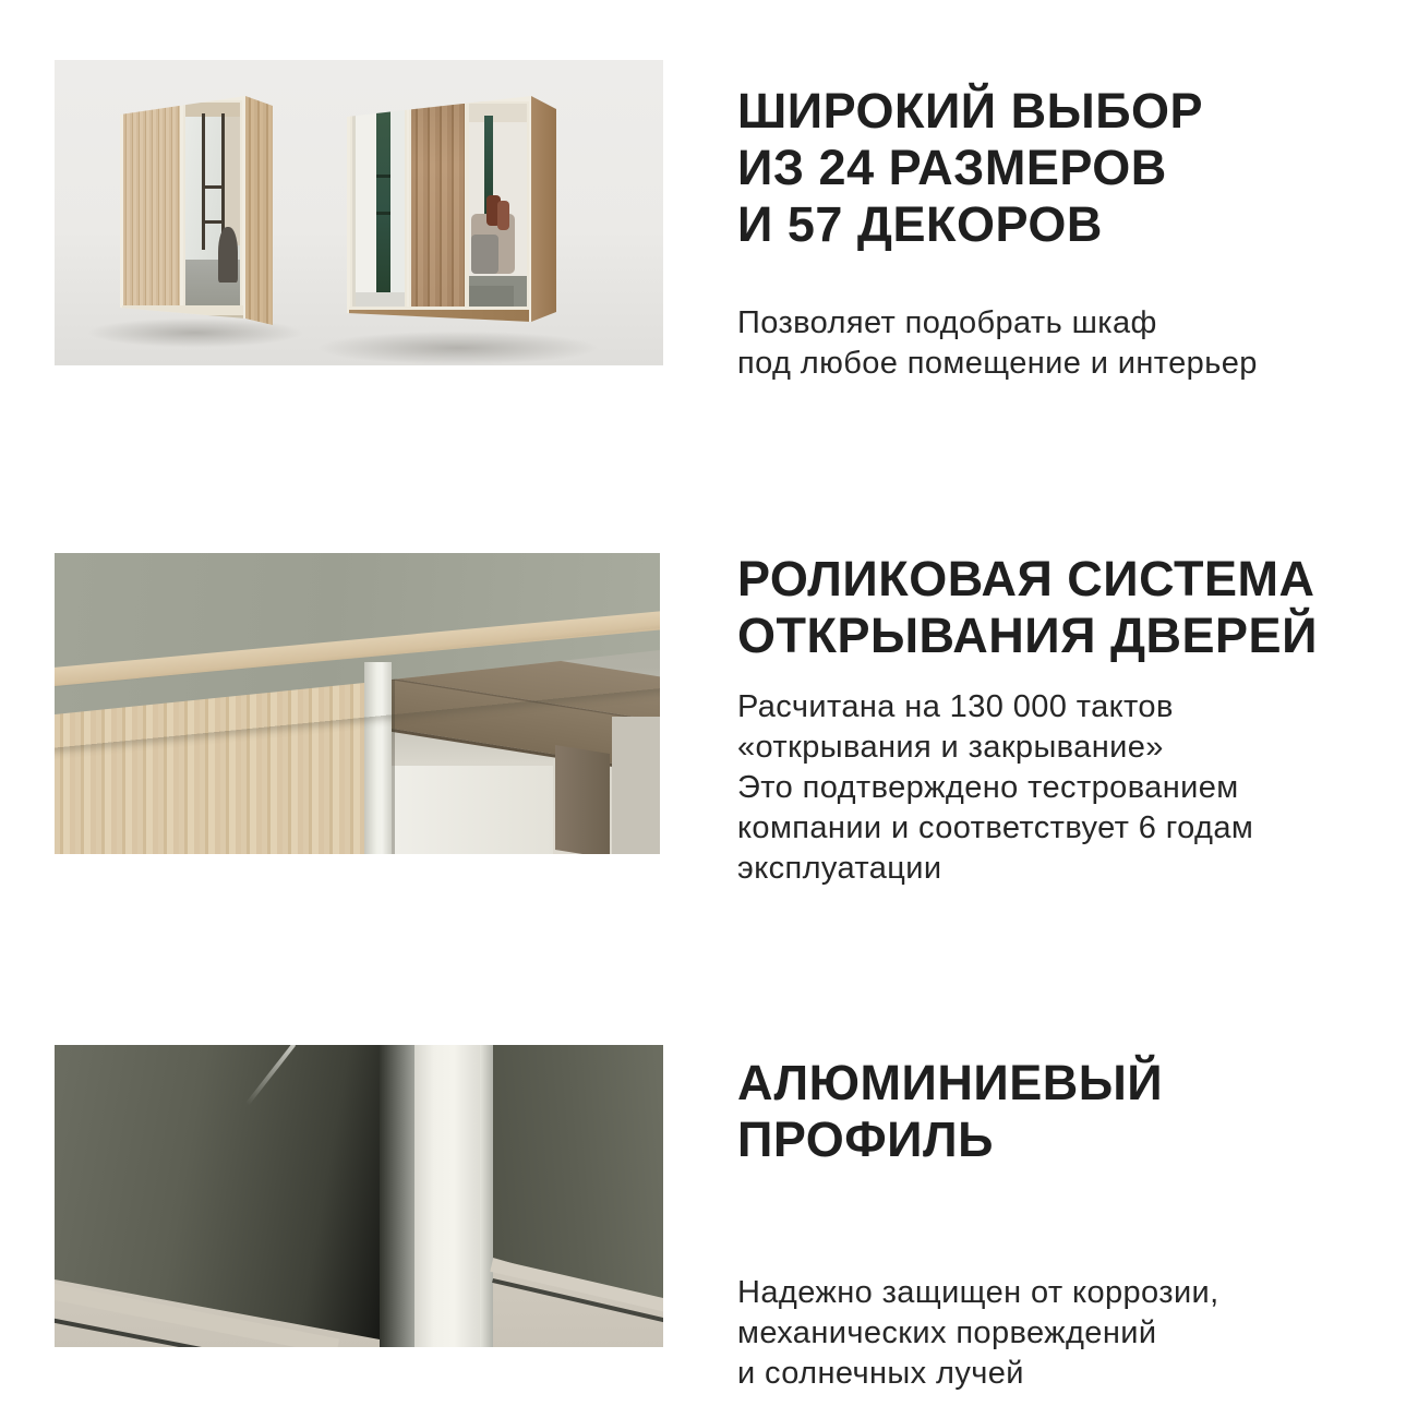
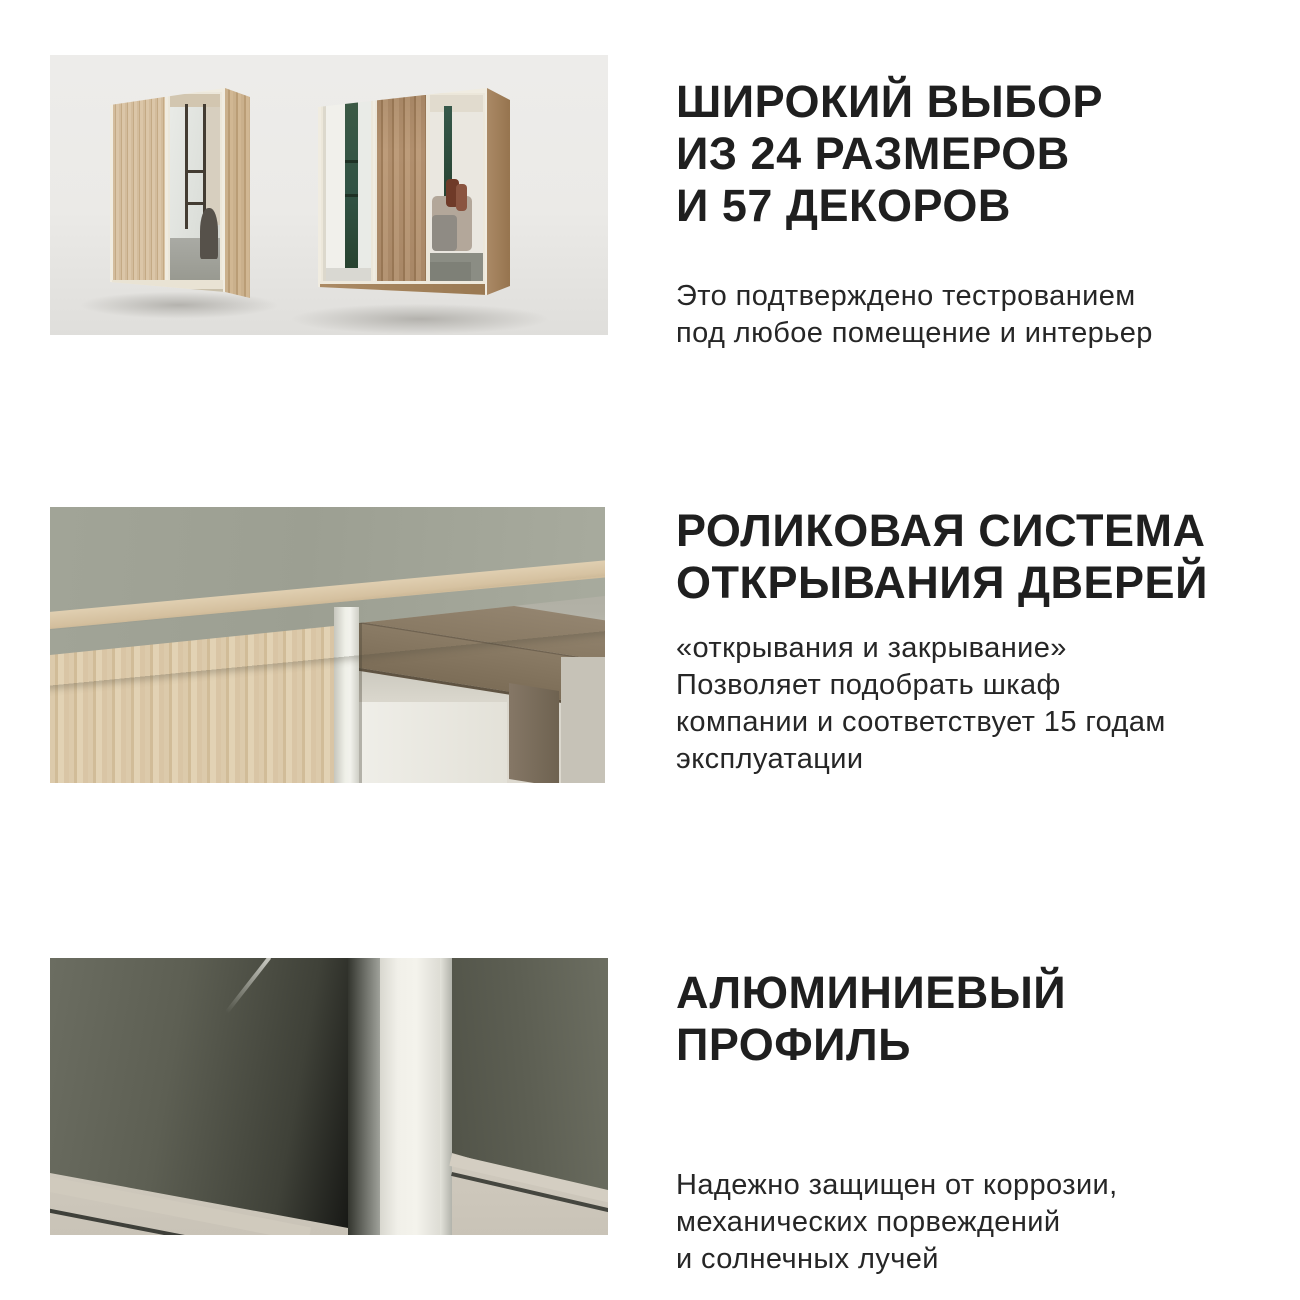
  ШИРОКИЙ ВЫБОР
  ИЗ 24 РАЗМЕРОВ
  И 57 ДЕКОРОВ
- Позволяет подобрать шкаф
+ Это подтверждено тестрованием
  под любое помещение и интерьер
  РОЛИКОВАЯ СИСТЕМА
  ОТКРЫВАНИЯ ДВЕРЕЙ
- Расчитана на 130 000 тактов
  «открывания и закрывание»
- Это подтверждено тестрованием
+ Позволяет подобрать шкаф
- компании и соответствует 6 годам
+ компании и соответствует 15 годам
  эксплуатации
  АЛЮМИНИЕВЫЙ
  ПРОФИЛЬ
  Надежно защищен от коррозии,
  механических порвеждений
  и солнечных лучей
